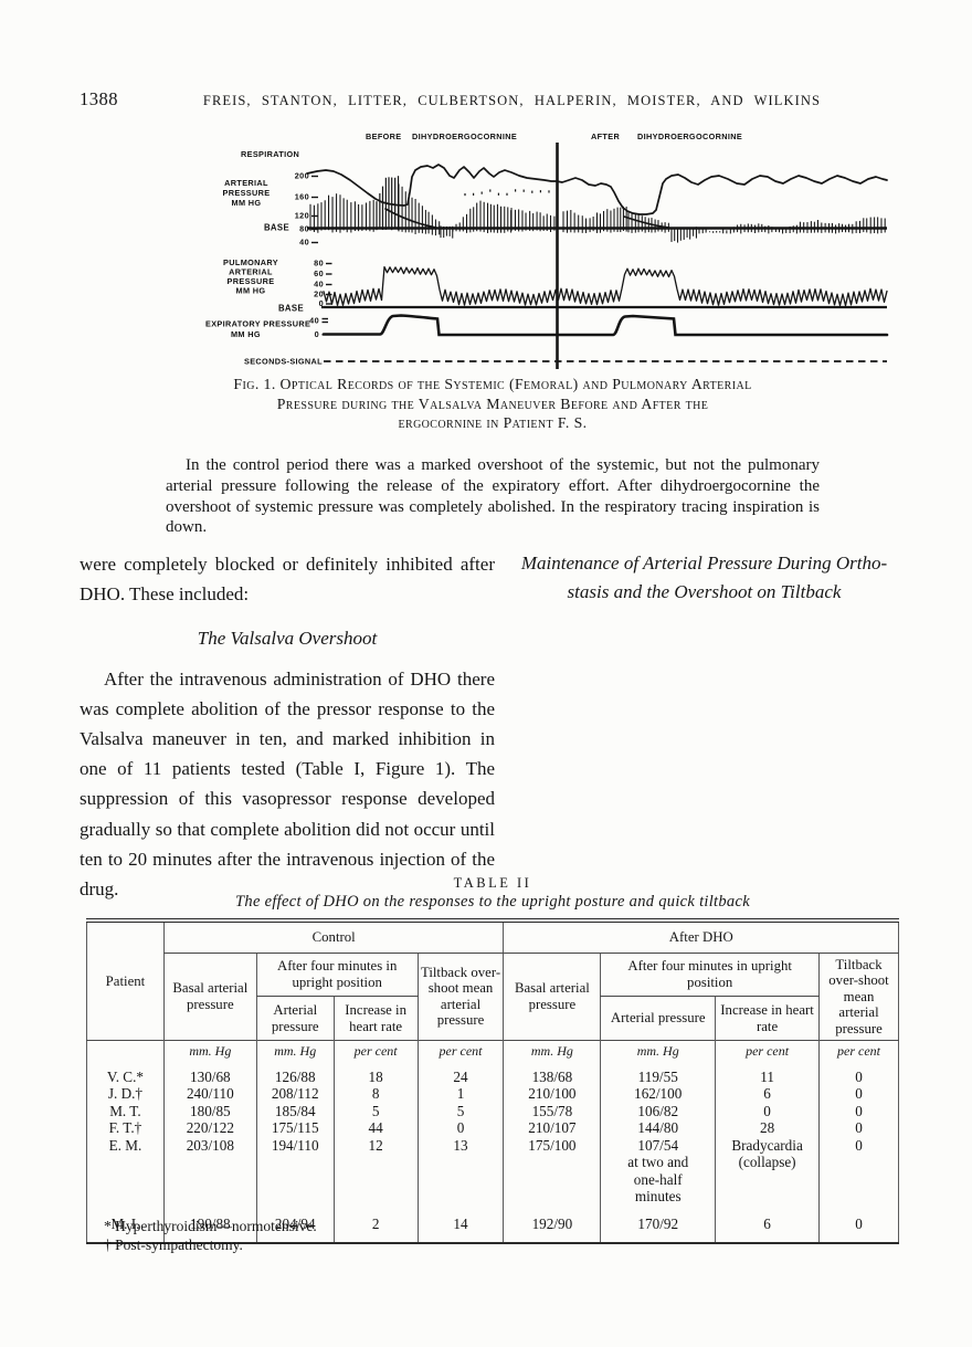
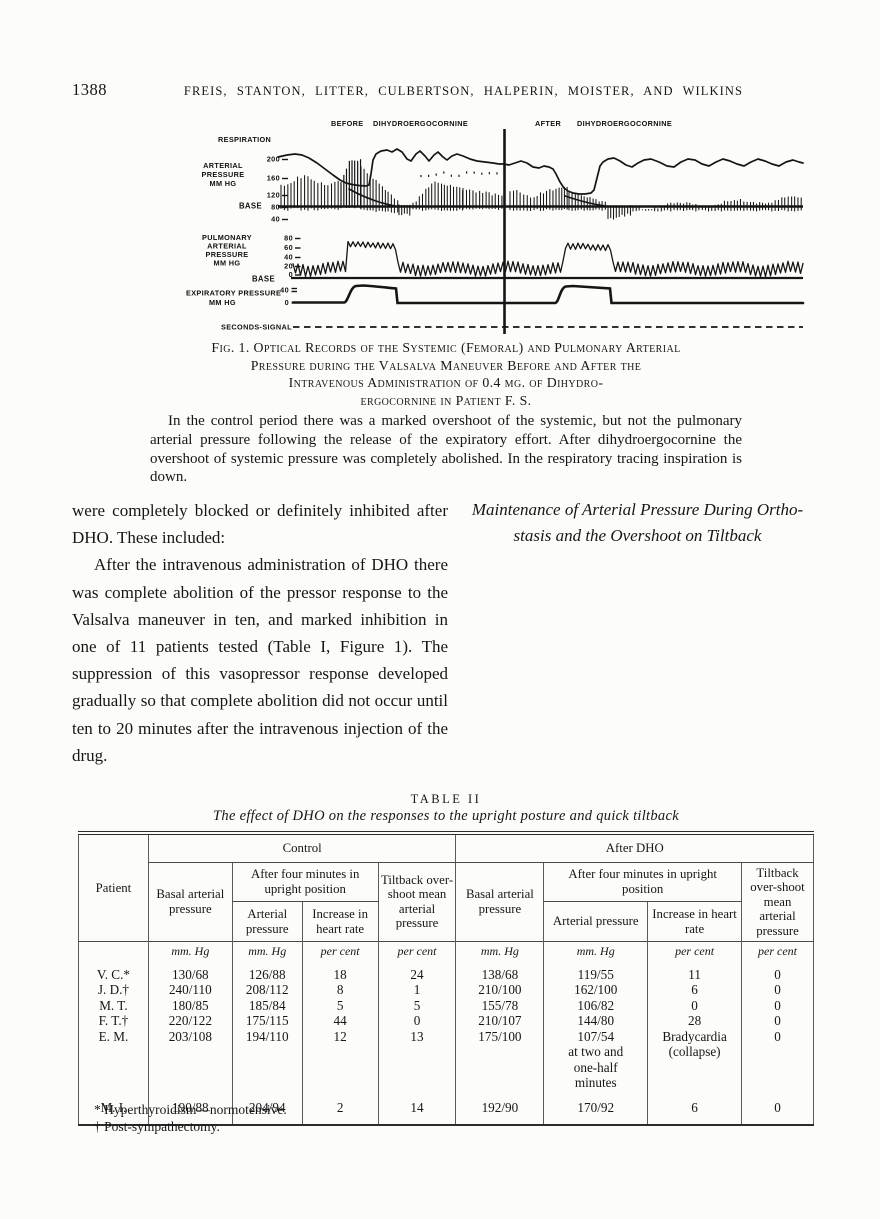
  1388
  FREIS, STANTON, LITTER, CULBERTSON, HALPERIN, MOISTER, AND WILKINS
  BEFORE
  DIHYDROERGOCORNINE
  AFTER
  DIHYDROERGOCORNINE
  RESPIRATION
  ARTERIAL
  PRESSURE
  MM HG
  200
  160
  120
  BASE
  80
  40
  PULMONARY
  ARTERIAL
  PRESSURE
  MM HG
  80
  60
  40
  20
  BASE
  0
  EXPIRATORY PRESSURE
  MM HG
  40
  0
  SECONDS-SIGNAL
  Fig. 1. Optical Records of the Systemic (Femoral) and Pulmonary Arterial
  Pressure during the Valsalva Maneuver Before and After the
+ Intravenous Administration of 0.4 mg. of Dihydro-
  ergocornine in Patient F. S.
  In the control period there was a marked overshoot of the systemic, but not the pulmonary arterial pressure following the release of the expiratory effort. After dihydroergocornine the overshoot of systemic pressure was completely abolished. In the respiratory tracing inspiration is down.
  were completely blocked or definitely inhibited after DHO. These included:
- The Valsalva Overshoot
  After the intravenous administration of DHO there was complete abolition of the pressor response to the Valsalva maneuver in ten, and marked inhibition in one of 11 patients tested (Table I, Figure 1). The suppression of this vasopressor response developed gradually so that complete abolition did not occur until ten to 20 minutes after the intravenous injection of the drug.
  Maintenance of Arterial Pressure During Ortho-
  stasis and the Overshoot on Tiltback
  TABLE II
  The effect of DHO on the responses to the upright posture and quick tiltback
  Patient	Control	After DHO
  Basal arterial pressure	After four minutes in upright position	Tiltback over-shoot mean arterial pressure	Basal arterial pressure	After four minutes in upright position	Tiltback over-shoot mean arterial pressure
  Arterial pressure	Increase in heart rate	Arterial pressure	Increase in heart rate
  	mm. Hg	mm. Hg	per cent	per cent	mm. Hg	mm. Hg	per cent	per cent
  V. C.*	130/68	126/88	18	24	138/68	119/55	11	0
  J. D.†	240/110	208/112	8	1	210/100	162/100	6	0
  M. T.	180/85	185/84	5	5	155/78	106/82	0	0
  F. T.†	220/122	175/115	44	0	210/107	144/80	28	0
  E. M.	203/108	194/110	12	13	175/100	107/54 at two and one-half minutes	Bradycardia (collapse)	0
  M. I.	190/88	204/94	2	14	192/90	170/92	6	0
  * Hyperthyroidism—normotensive.
  † Post-sympathectomy.
